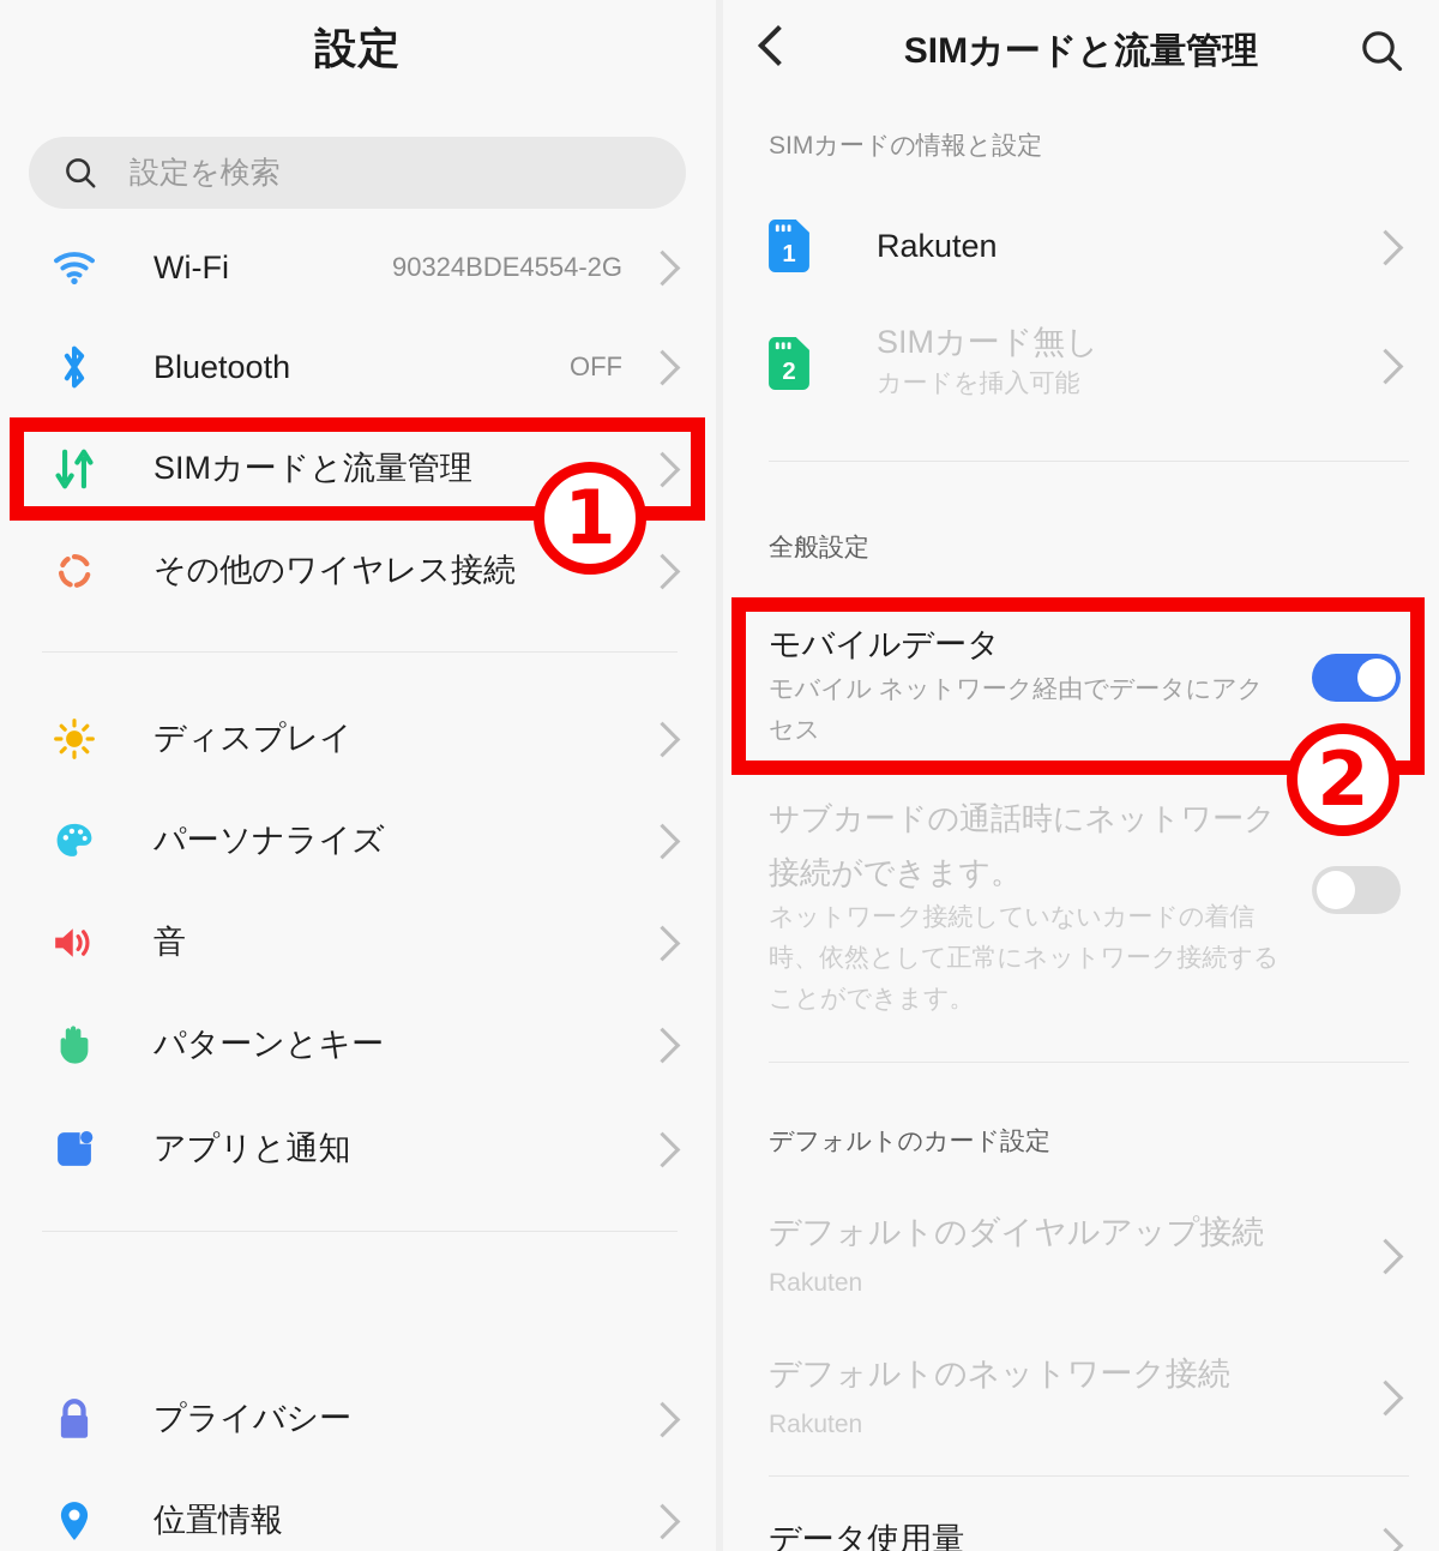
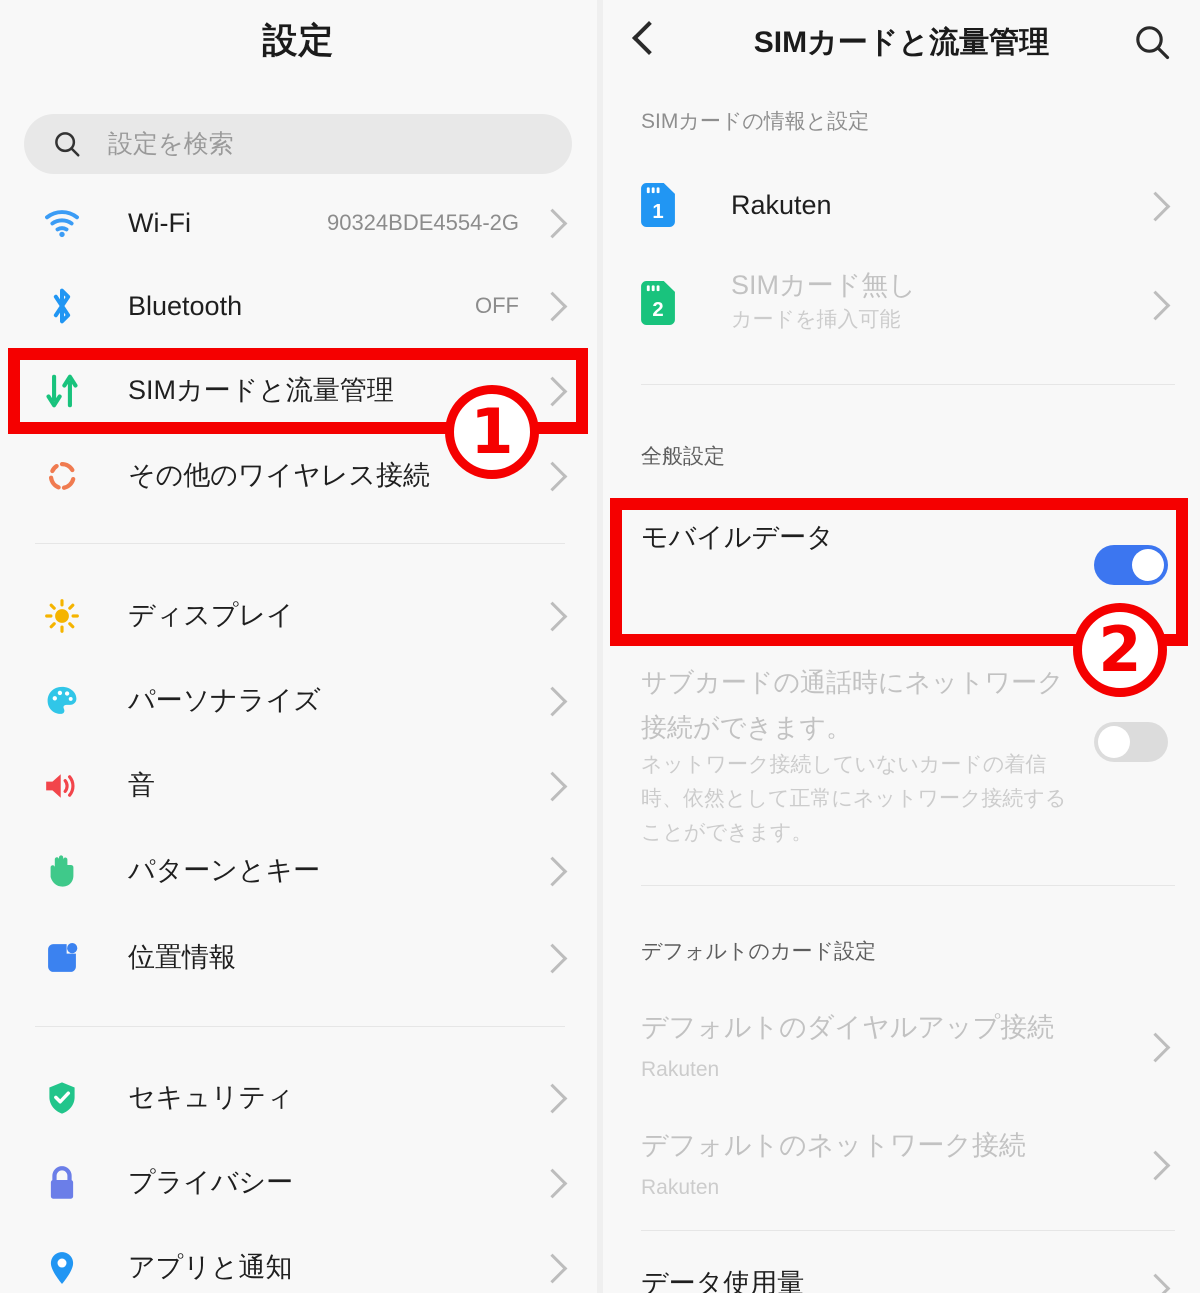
  設定
  設定を検索
  Wi-Fi
  90324BDE4554-2G
  Bluetooth
  OFF
  SIMカードと流量管理
  その他のワイヤレス接続
  ディスプレイ
  パーソナライズ
  音
  パターンとキー
- アプリと通知
+ 位置情報
+ セキュリティ
  プライバシー
- 位置情報
+ アプリと通知
  SIMカードと流量管理
  SIMカードの情報と設定
  1
  Rakuten
  2
  SIMカード無し
  カードを挿入可能
  全般設定
  モバイルデータ
- モバイル ネットワーク経由でデータにアクセス
  サブカードの通話時にネットワーク接続ができます。
  ネットワーク接続していないカードの着信時、依然として正常にネットワーク接続することができます。
  デフォルトのカード設定
  デフォルトのダイヤルアップ接続
  Rakuten
  デフォルトのネットワーク接続
  Rakuten
  データ使用量
  1
  2
